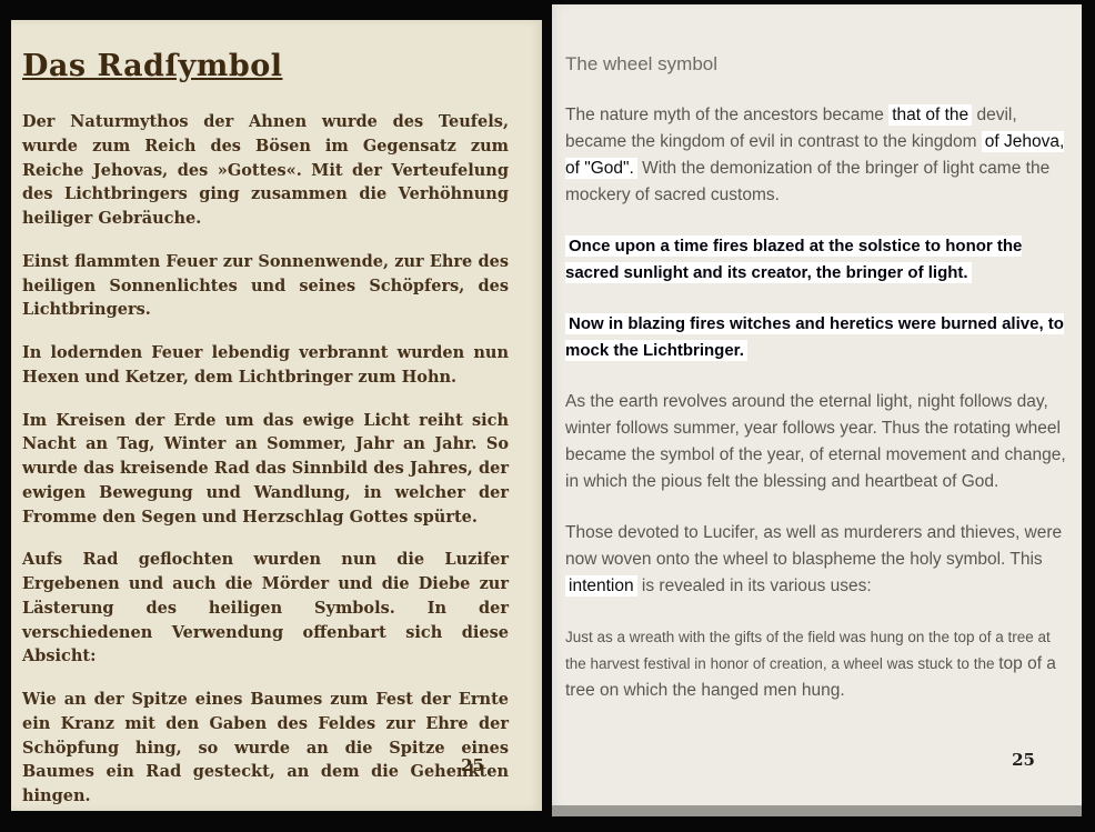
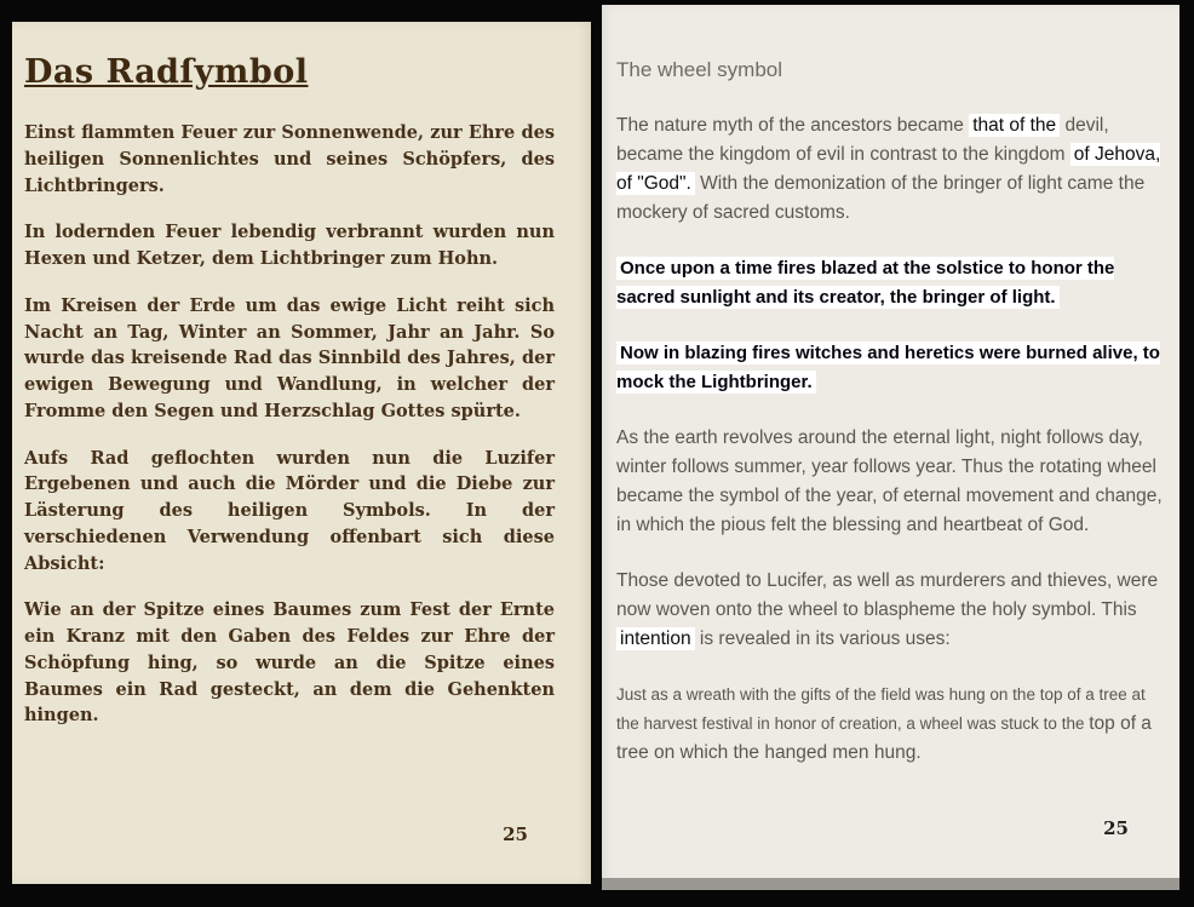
  Das Radſymbol
- Der Naturmythos der Ahnen wurde des Teufels, wurde zum Reich des Bösen im Gegensatz zum Reiche Jehovas, des »Gottes«. Mit der Verteufelung des Lichtbringers ging zusammen die Verhöhnung heiliger Gebräuche.
  Einst flammten Feuer zur Sonnenwende, zur Ehre des heiligen Sonnenlichtes und seines Schöpfers, des Lichtbringers.
  In lodernden Feuer lebendig verbrannt wurden nun Hexen und Ketzer, dem Lichtbringer zum Hohn.
  Im Kreisen der Erde um das ewige Licht reiht sich Nacht an Tag, Winter an Sommer, Jahr an Jahr. So wurde das kreisende Rad das Sinnbild des Jahres, der ewigen Bewegung und Wandlung, in welcher der Fromme den Segen und Herzschlag Gottes spürte.
  Aufs Rad geflochten wurden nun die Luzifer Ergebenen und auch die Mörder und die Diebe zur Lästerung des heiligen Symbols. In der verschiedenen Verwendung offenbart sich diese Absicht:
  Wie an der Spitze eines Baumes zum Fest der Ernte ein Kranz mit den Gaben des Feldes zur Ehre der Schöpfung hing, so wurde an die Spitze eines Baumes ein Rad gesteckt, an dem die Gehenkten hingen.
  25
  The wheel symbol
  The nature myth of the ancestors became that of the devil, became the kingdom of evil in contrast to the kingdom of Jehova, of "God". With the demonization of the bringer of light came the mockery of sacred customs.
  Once upon a time fires blazed at the solstice to honor the sacred sunlight and its creator, the bringer of light.
- Now in blazing fires witches and heretics were burned alive, to mock the Lichtbringer.
+ Now in blazing fires witches and heretics were burned alive, to mock the Lightbringer.
  As the earth revolves around the eternal light, night follows day, winter follows summer, year follows year. Thus the rotating wheel became the symbol of the year, of eternal movement and change, in which the pious felt the blessing and heartbeat of God.
  Those devoted to Lucifer, as well as murderers and thieves, were now woven onto the wheel to blaspheme the holy symbol. This intention is revealed in its various uses:
  Just as a wreath with the gifts of the field was hung on the top of a tree at the harvest festival in honor of creation, a wheel was stuck to the top of a tree on which the hanged men hung.
  25
